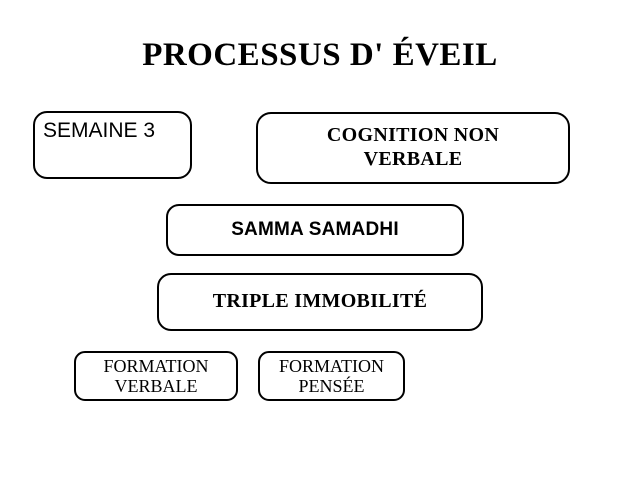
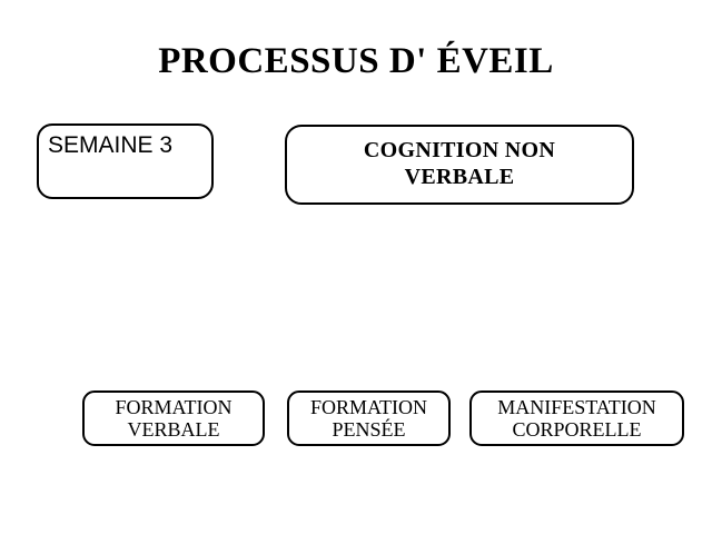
  PROCESSUS D' ÉVEIL
  SEMAINE 3
  COGNITION NON
  VERBALE
- SAMMA SAMADHI
- TRIPLE IMMOBILITÉ
  FORMATION
  VERBALE
  FORMATION
  PENSÉE
+ MANIFESTATION
+ CORPORELLE
